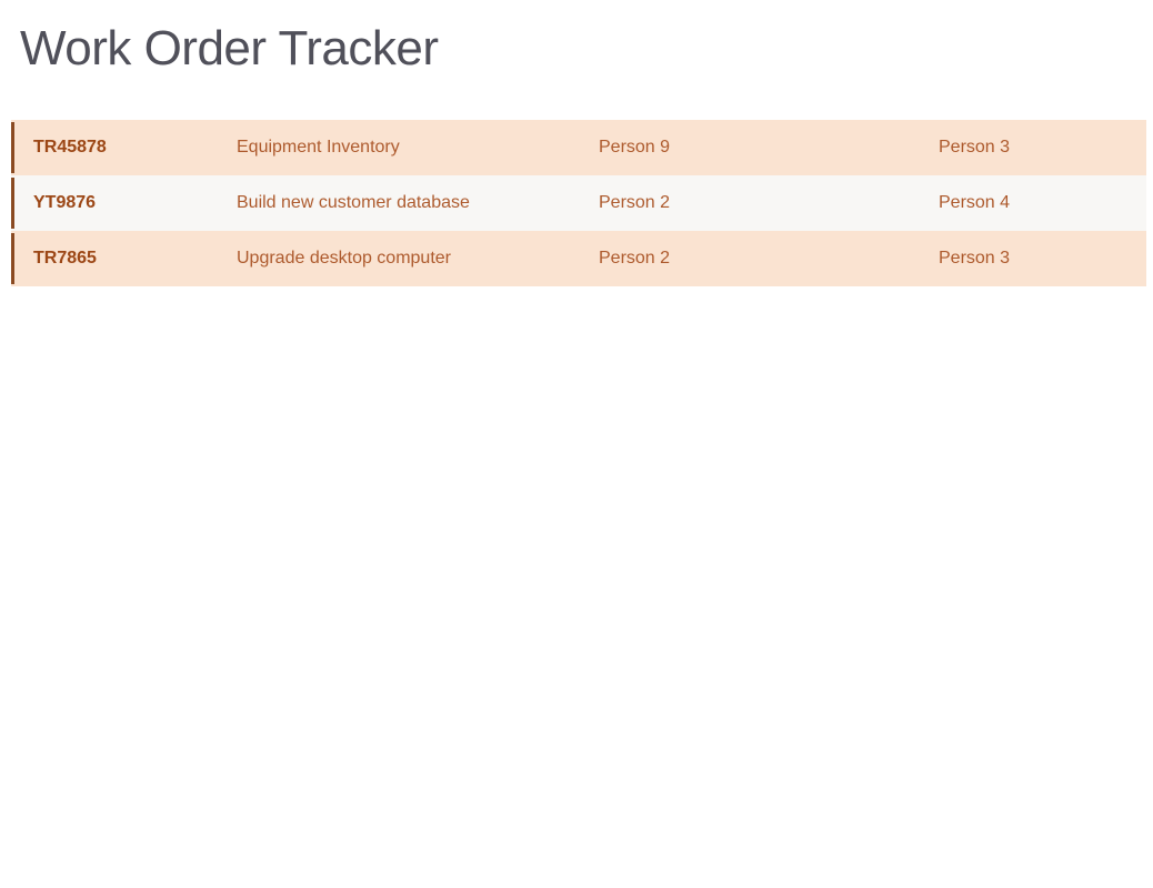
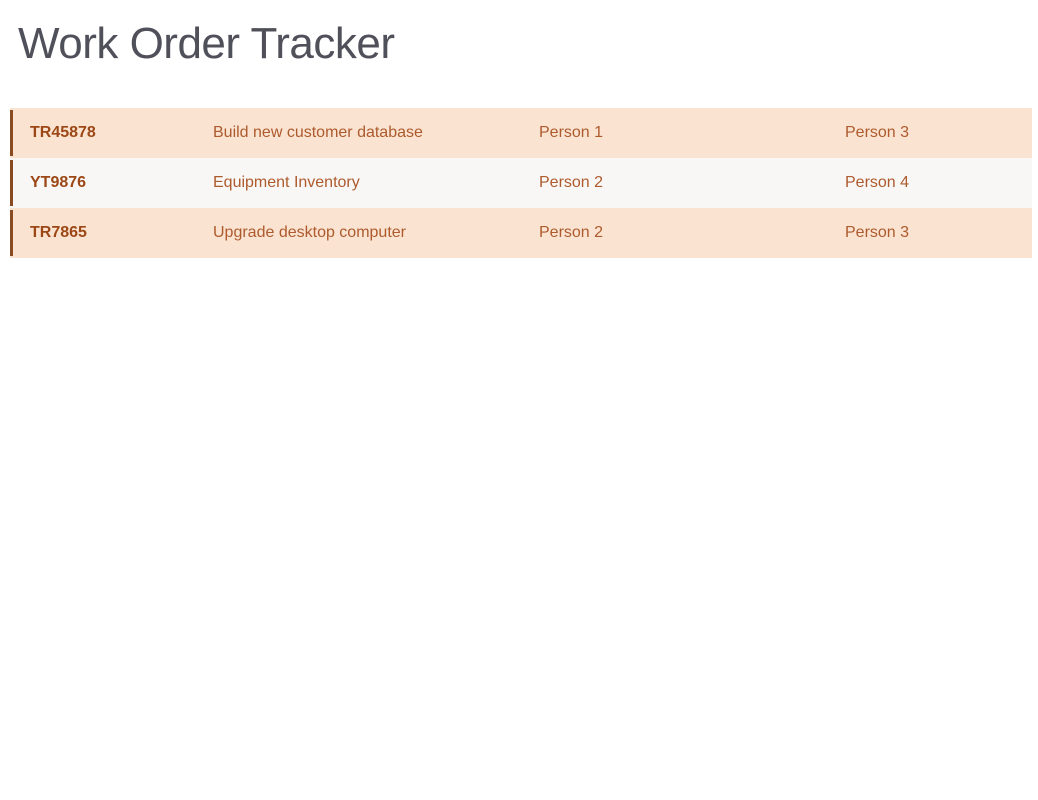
  Work Order Tracker
  TR45878
- Equipment Inventory
+ Build new customer database
- Person 9
+ Person 1
  Person 3
  YT9876
- Build new customer database
+ Equipment Inventory
  Person 2
  Person 4
  TR7865
  Upgrade desktop computer
  Person 2
  Person 3
